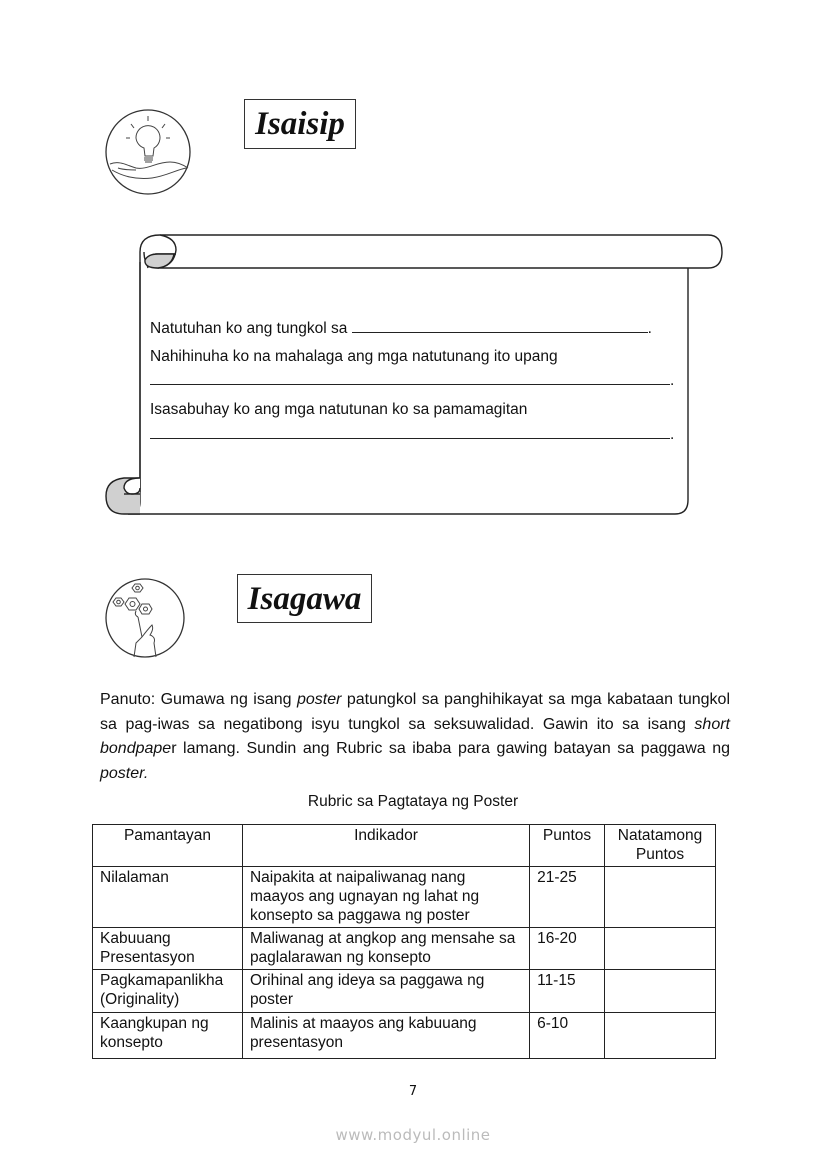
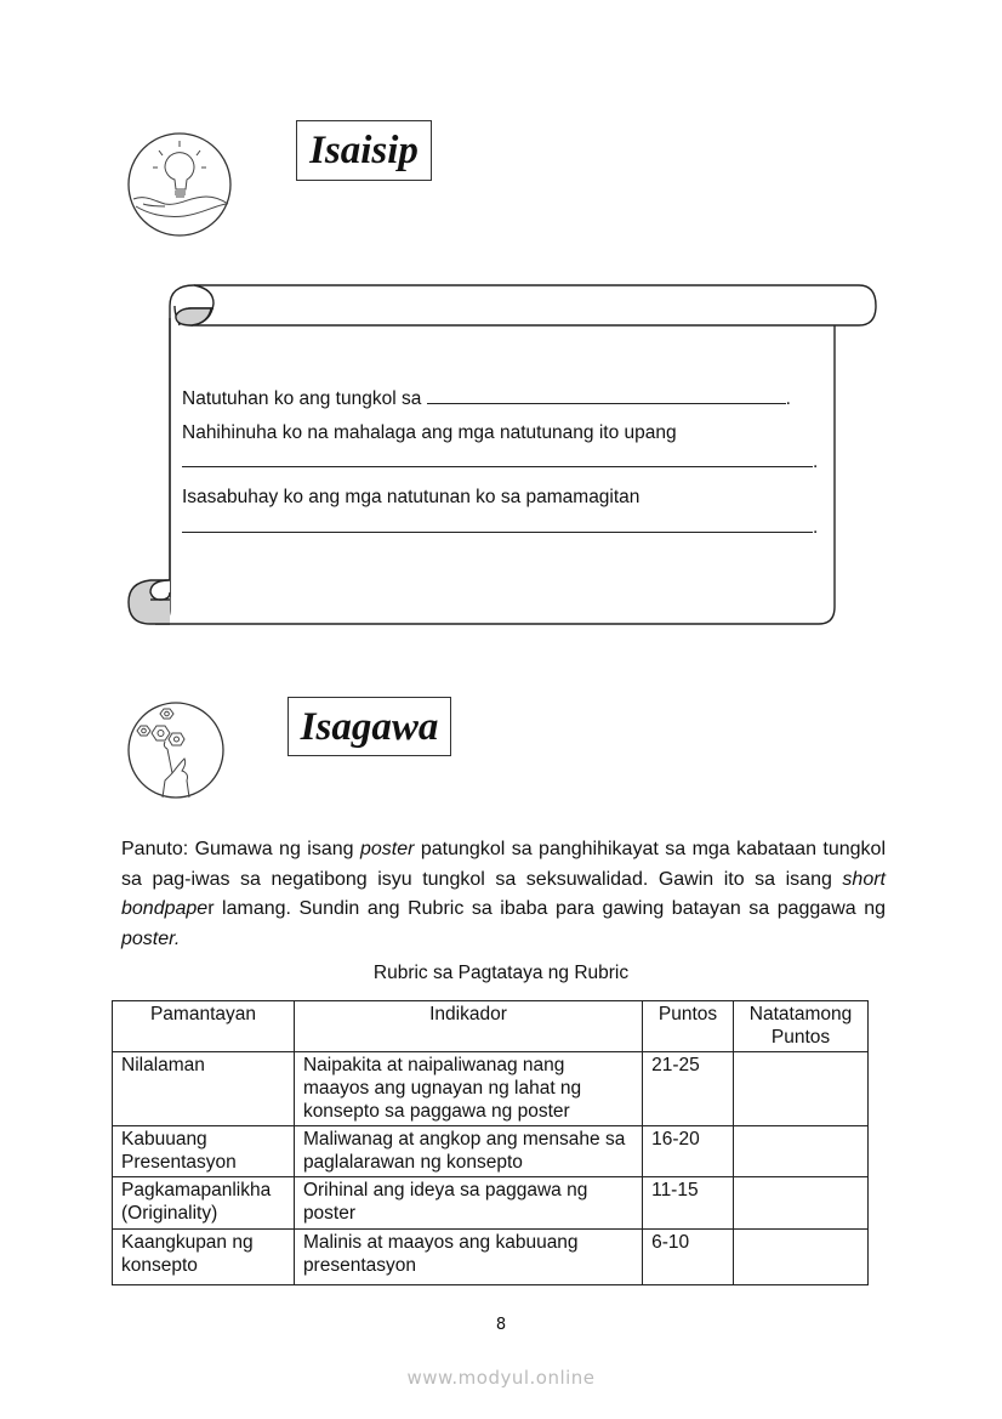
  Isaisip
  Natutuhan ko ang tungkol sa .
  Nahihinuha ko na mahalaga ang mga natutunang ito upang
  .
  Isasabuhay ko ang mga natutunan ko sa pamamagitan
  .
  Isagawa
  Panuto: Gumawa ng isang poster patungkol sa panghihikayat sa mga kabataan tungkol sa pag-iwas sa negatibong isyu tungkol sa seksuwalidad. Gawin ito sa isang short bondpaper lamang. Sundin ang Rubric sa ibaba para gawing batayan sa paggawa ng poster.
- Rubric sa Pagtataya ng Poster
+ Rubric sa Pagtataya ng Rubric
  Pamantayan	Indikador	Puntos	Natatamong Puntos
  Nilalaman	Naipakita at naipaliwanag nang maayos ang ugnayan ng lahat ng konsepto sa paggawa ng poster	21-25
  Kabuuang Presentasyon	Maliwanag at angkop ang mensahe sa paglalarawan ng konsepto	16-20
  Pagkamapanlikha (Originality)	Orihinal ang ideya sa paggawa ng poster	11-15
  Kaangkupan ng konsepto	Malinis at maayos ang kabuuang presentasyon	6-10
- 7
+ 8
  www.modyul.online
